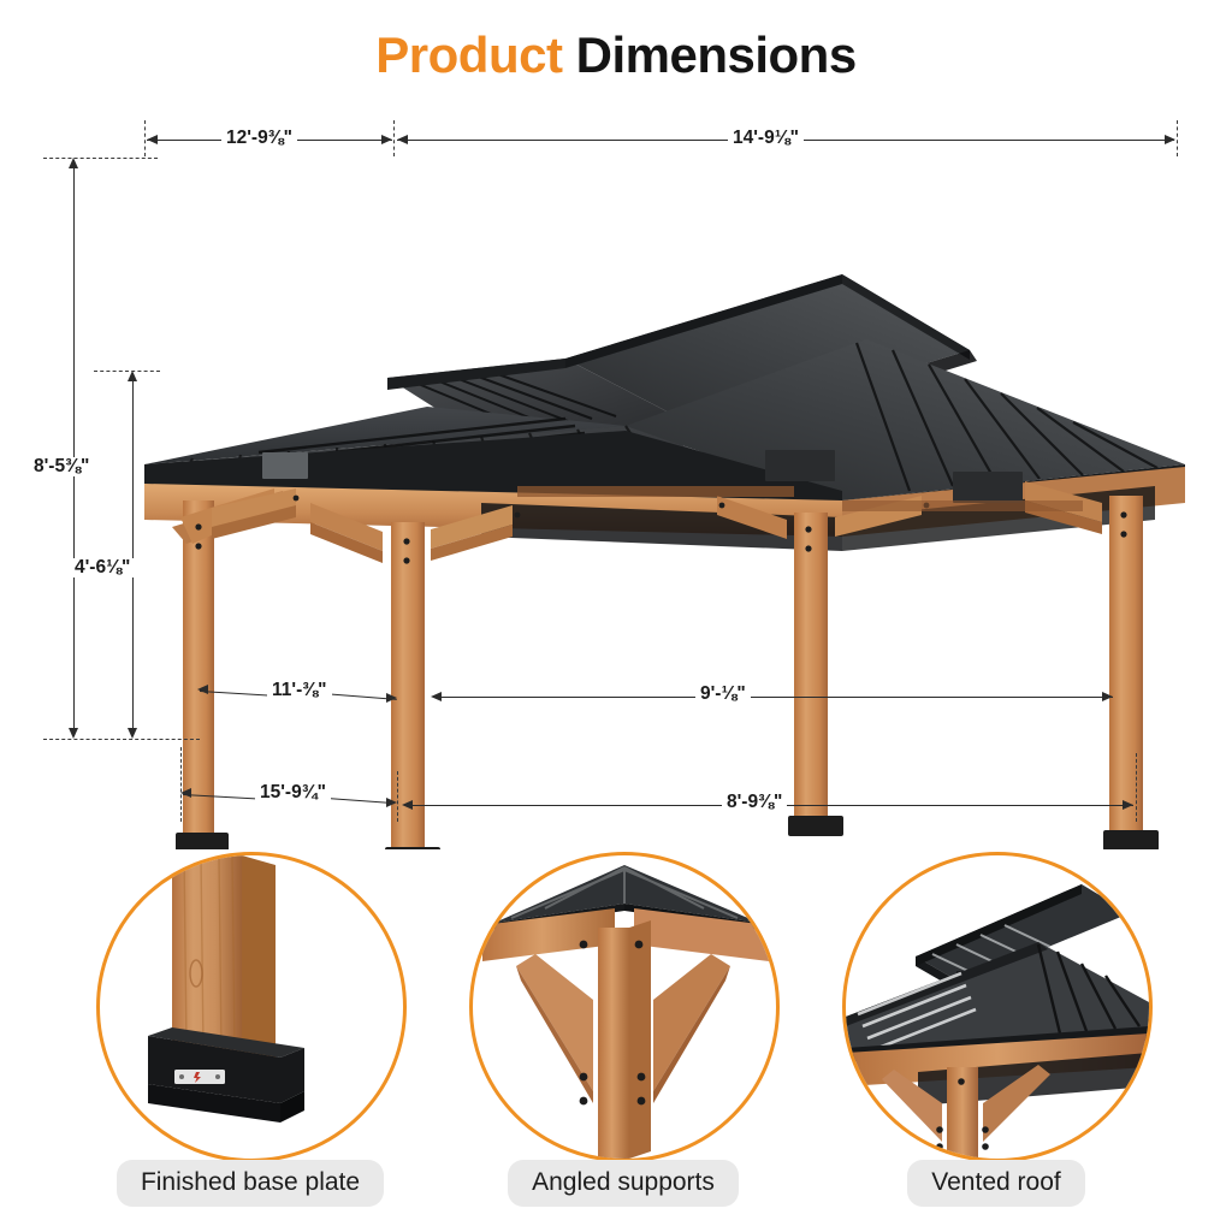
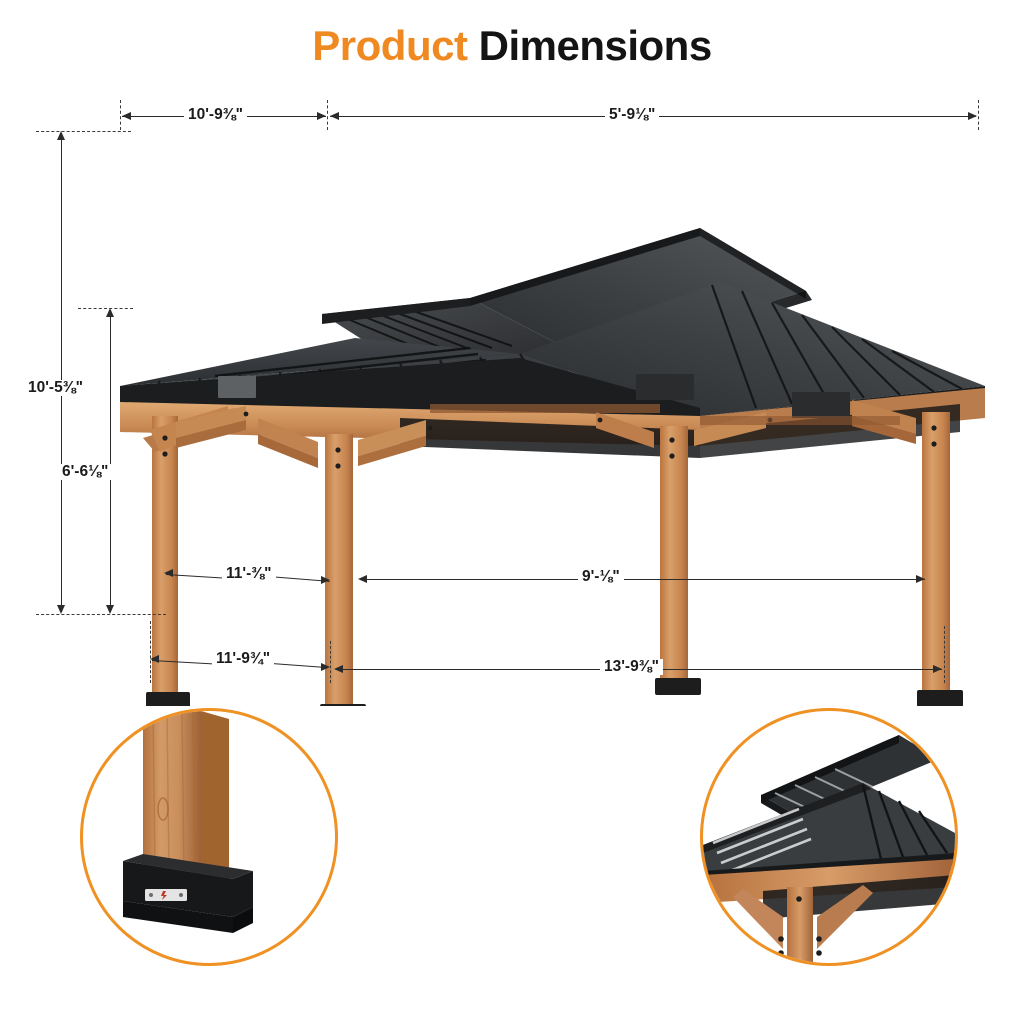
  Product Dimensions
- 12'-9⅜"
+ 10'-9⅜"
- 14'-9⅛"
+ 5'-9⅛"
- 8'-5⅜"
+ 10'-5⅜"
- 4'-6⅛"
+ 6'-6⅛"
  11'-⅜"
  9'-⅛"
- 15'-9¾"
+ 11'-9¾"
- 8'-9⅜"
+ 13'-9⅜"
- Finished base plate
- Angled supports
- Vented roof
